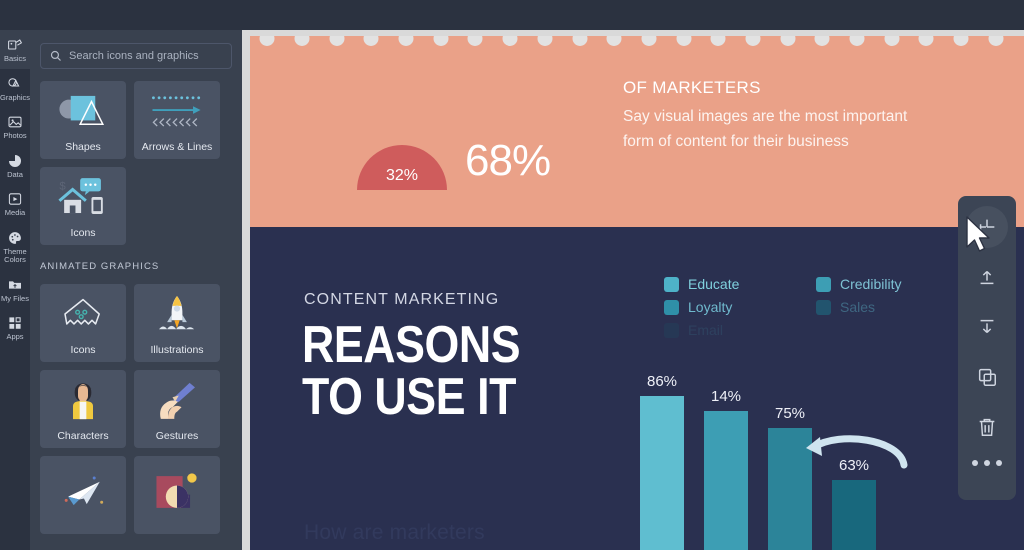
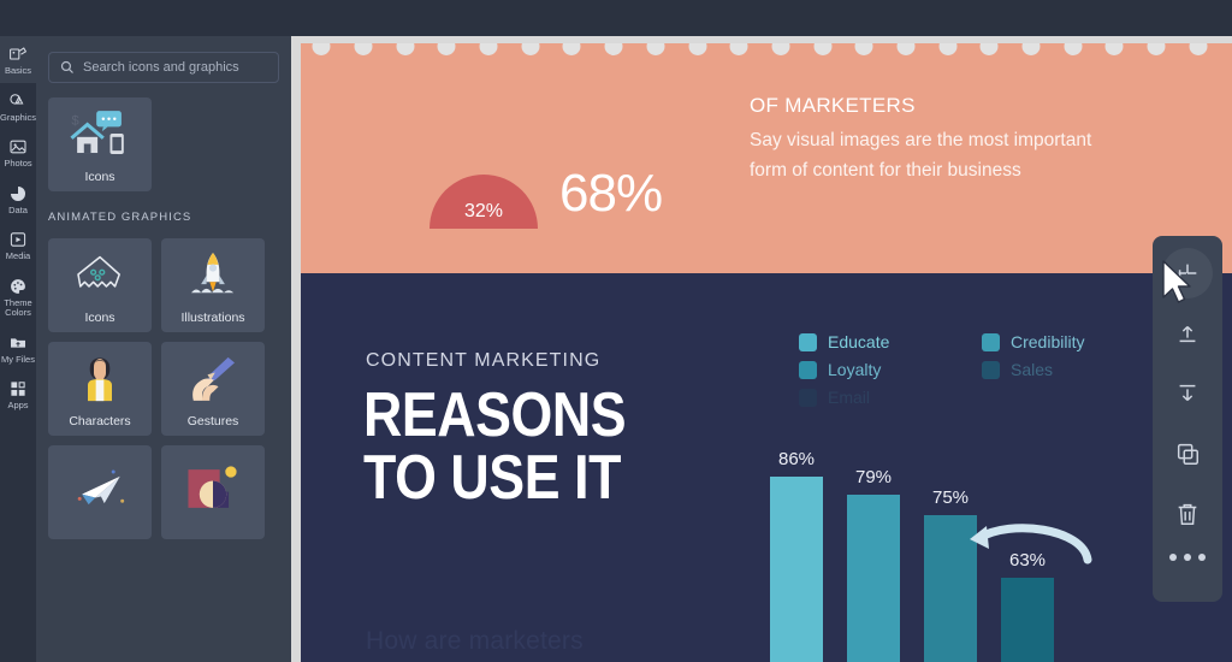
  Basics
  Graphics
  Photos
  Data
  Media
  Theme Colors
  My Files
  Apps
  Search icons and graphics
- Shapes
- Arrows & Lines
  Icons
  ANIMATED GRAPHICS
  Icons
  Illustrations
  Characters
  Gestures
  32%
  68%
  OF MARKETERS
  Say visual images are the most important form of content for their business
  CONTENT MARKETING
  REASONS
  TO USE IT
  Educate
  Credibility
  Loyalty
  Sales
  86%
- 14%
+ 79%
  75%
  63%
